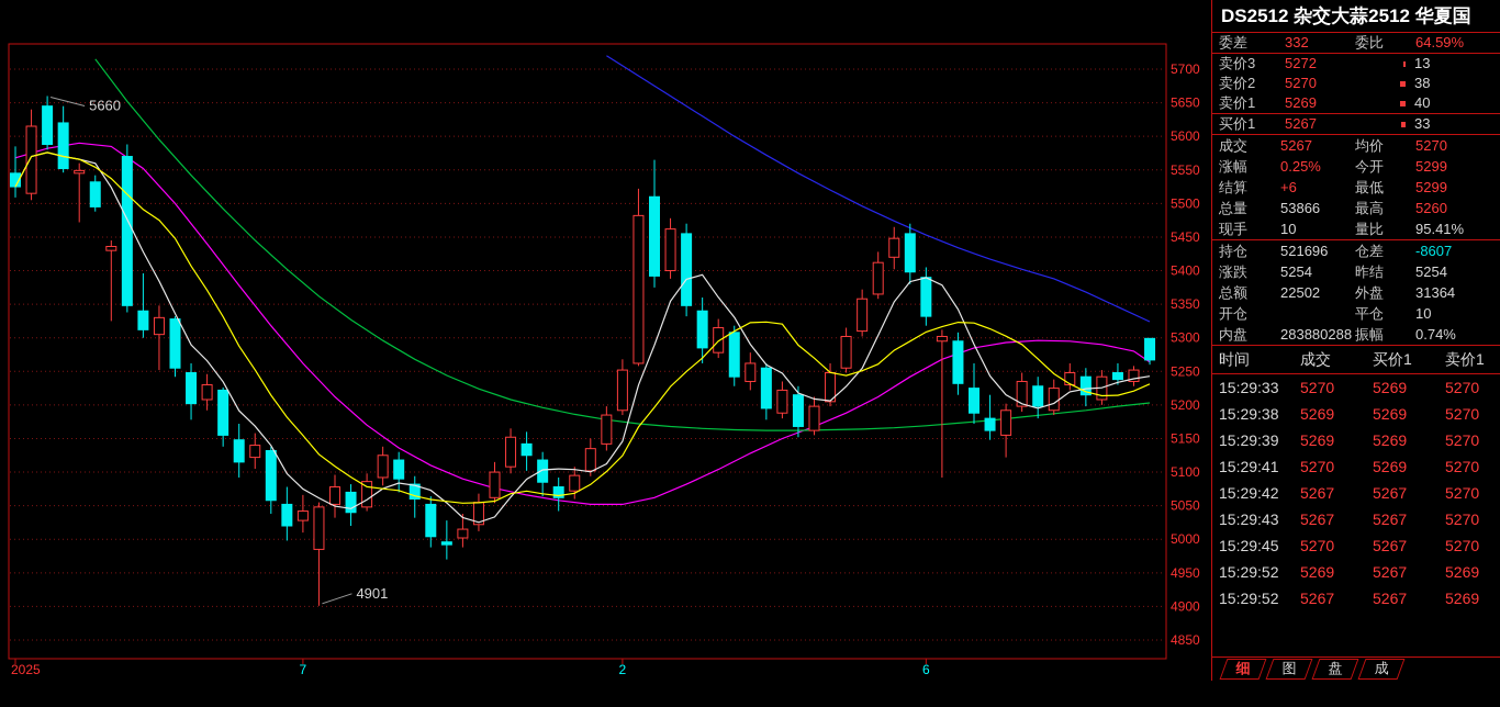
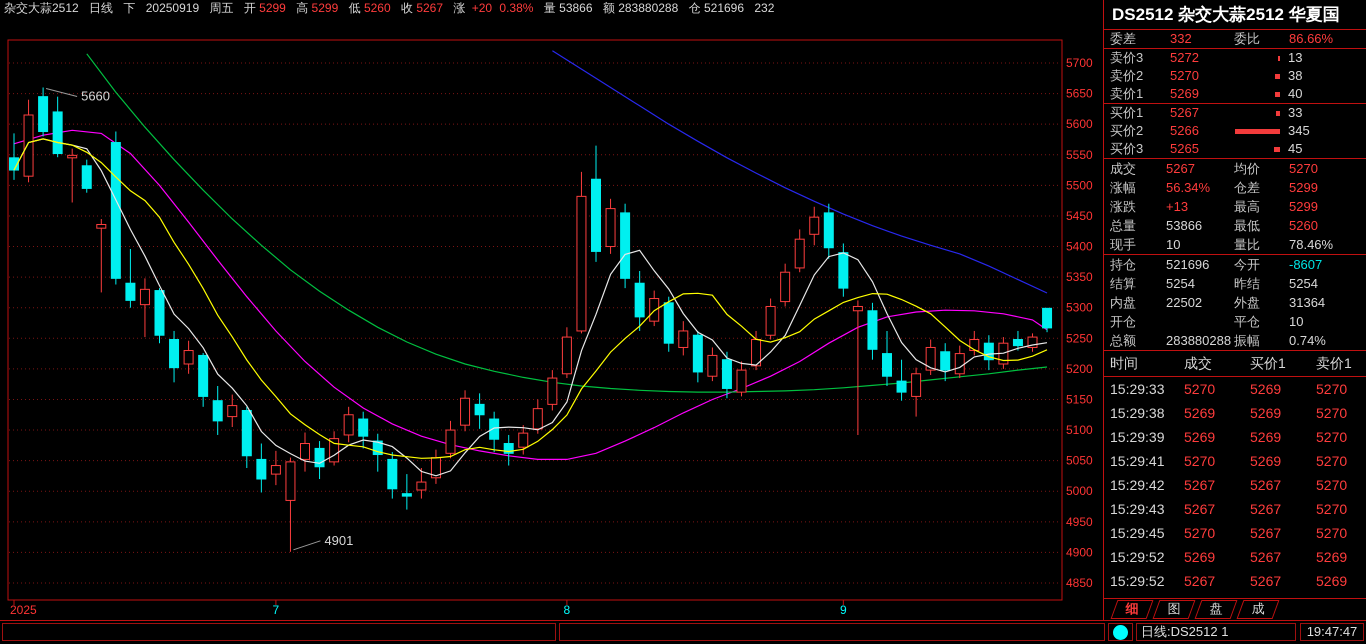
+ 杂交大蒜2512 日线 下 20250919 周五 开 5299 高 5299 低 5260 收 5267 涨 +20 0.38% 量 53866 额 283880288 仓 521696 232
  5700
  5650
  5600
  5550
  5500
  5450
  5400
  5350
  5300
  5250
  5200
  5150
  5100
  5050
  5000
  4950
  4900
  4850
  2025
  7
- 2
+ 8
- 6
+ 9
  5660
  4901
  DS2512 杂交大蒜2512 华夏国
  委差
  332
  委比
- 64.59%
+ 86.66%
  卖价3
  5272
  13
  卖价2
  5270
  38
  卖价1
  5269
  40
  买价1
  5267
  33
+ 买价2
+ 5266
+ 345
+ 买价3
+ 5265
+ 45
  成交
  5267
  均价
  5270
  涨幅
- 0.25%
+ 56.34%
- 今开
+ 仓差
  5299
- 结算
+ 涨跌
- +6
+ +13
- 最低
+ 最高
  5299
  总量
  53866
- 最高
+ 最低
  5260
  现手
  10
  量比
- 95.41%
+ 78.46%
  持仓
  521696
- 仓差
+ 今开
  -8607
- 涨跌
+ 结算
  5254
  昨结
  5254
- 总额
+ 内盘
  22502
  外盘
  31364
  开仓
  平仓
  10
- 内盘
+ 总额
  283880288
  振幅
  0.74%
  时间
  成交
  买价1
  卖价1
  15:29:33
  5270
  5269
  5270
  15:29:38
  5269
  5269
  5270
  15:29:39
  5269
  5269
  5270
  15:29:41
  5270
  5269
  5270
  15:29:42
  5267
  5267
  5270
  15:29:43
  5267
  5267
  5270
  15:29:45
  5270
  5267
  5270
  15:29:52
  5269
  5267
  5269
  15:29:52
  5267
  5267
  5269
+ 日线:DS2512 1
+ 19:47:47
